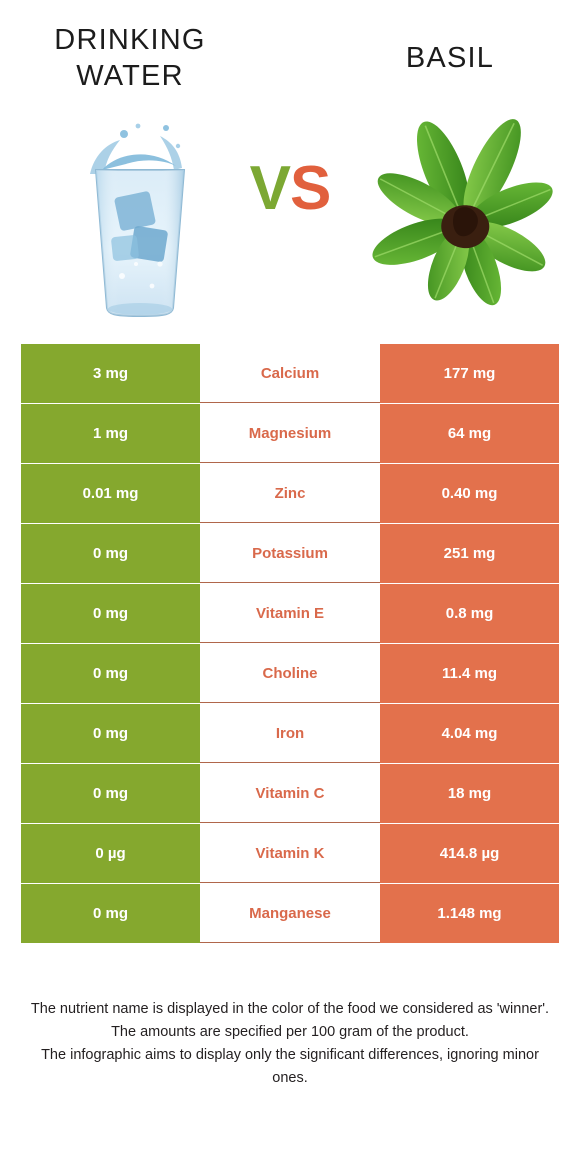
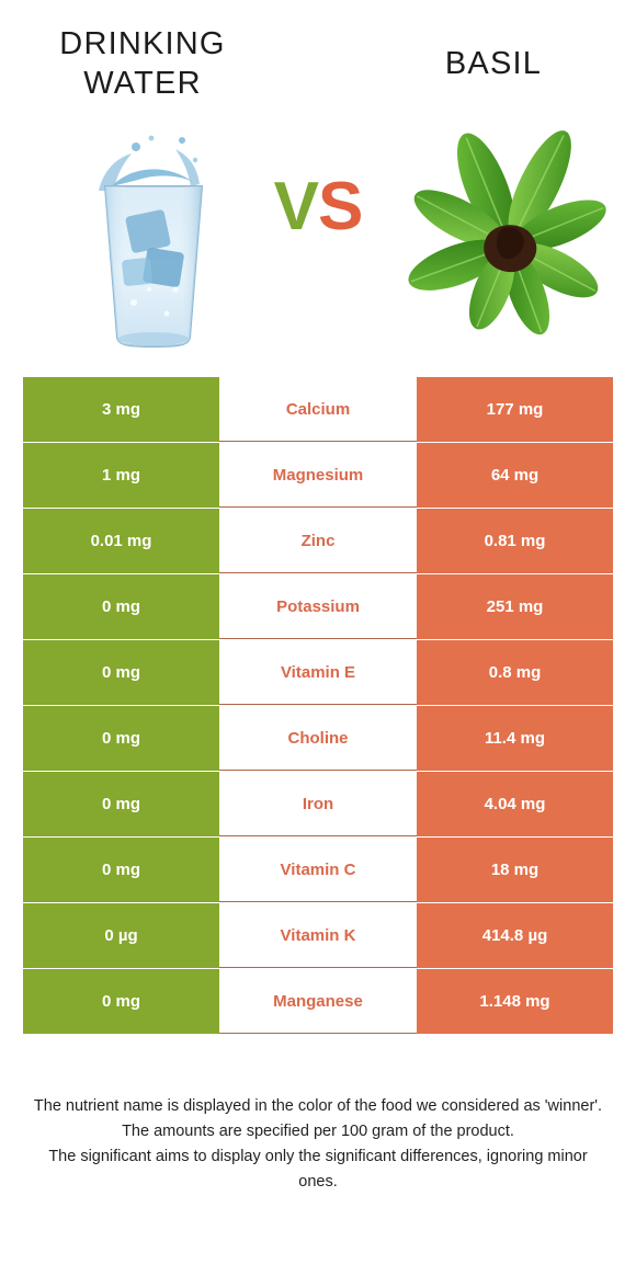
  DRINKING WATER
  BASIL
  VS
  3 mg
  Calcium
  177 mg
  1 mg
  Magnesium
  64 mg
  0.01 mg
  Zinc
- 0.40 mg
+ 0.81 mg
  0 mg
  Potassium
  251 mg
  0 mg
  Vitamin E
  0.8 mg
  0 mg
  Choline
  11.4 mg
  0 mg
  Iron
  4.04 mg
  0 mg
  Vitamin C
  18 mg
  0 µg
  Vitamin K
  414.8 µg
  0 mg
  Manganese
  1.148 mg
  The nutrient name is displayed in the color of the food we considered as 'winner'.
  The amounts are specified per 100 gram of the product.
- The infographic aims to display only the significant differences, ignoring minor ones.
+ The significant aims to display only the significant differences, ignoring minor ones.
